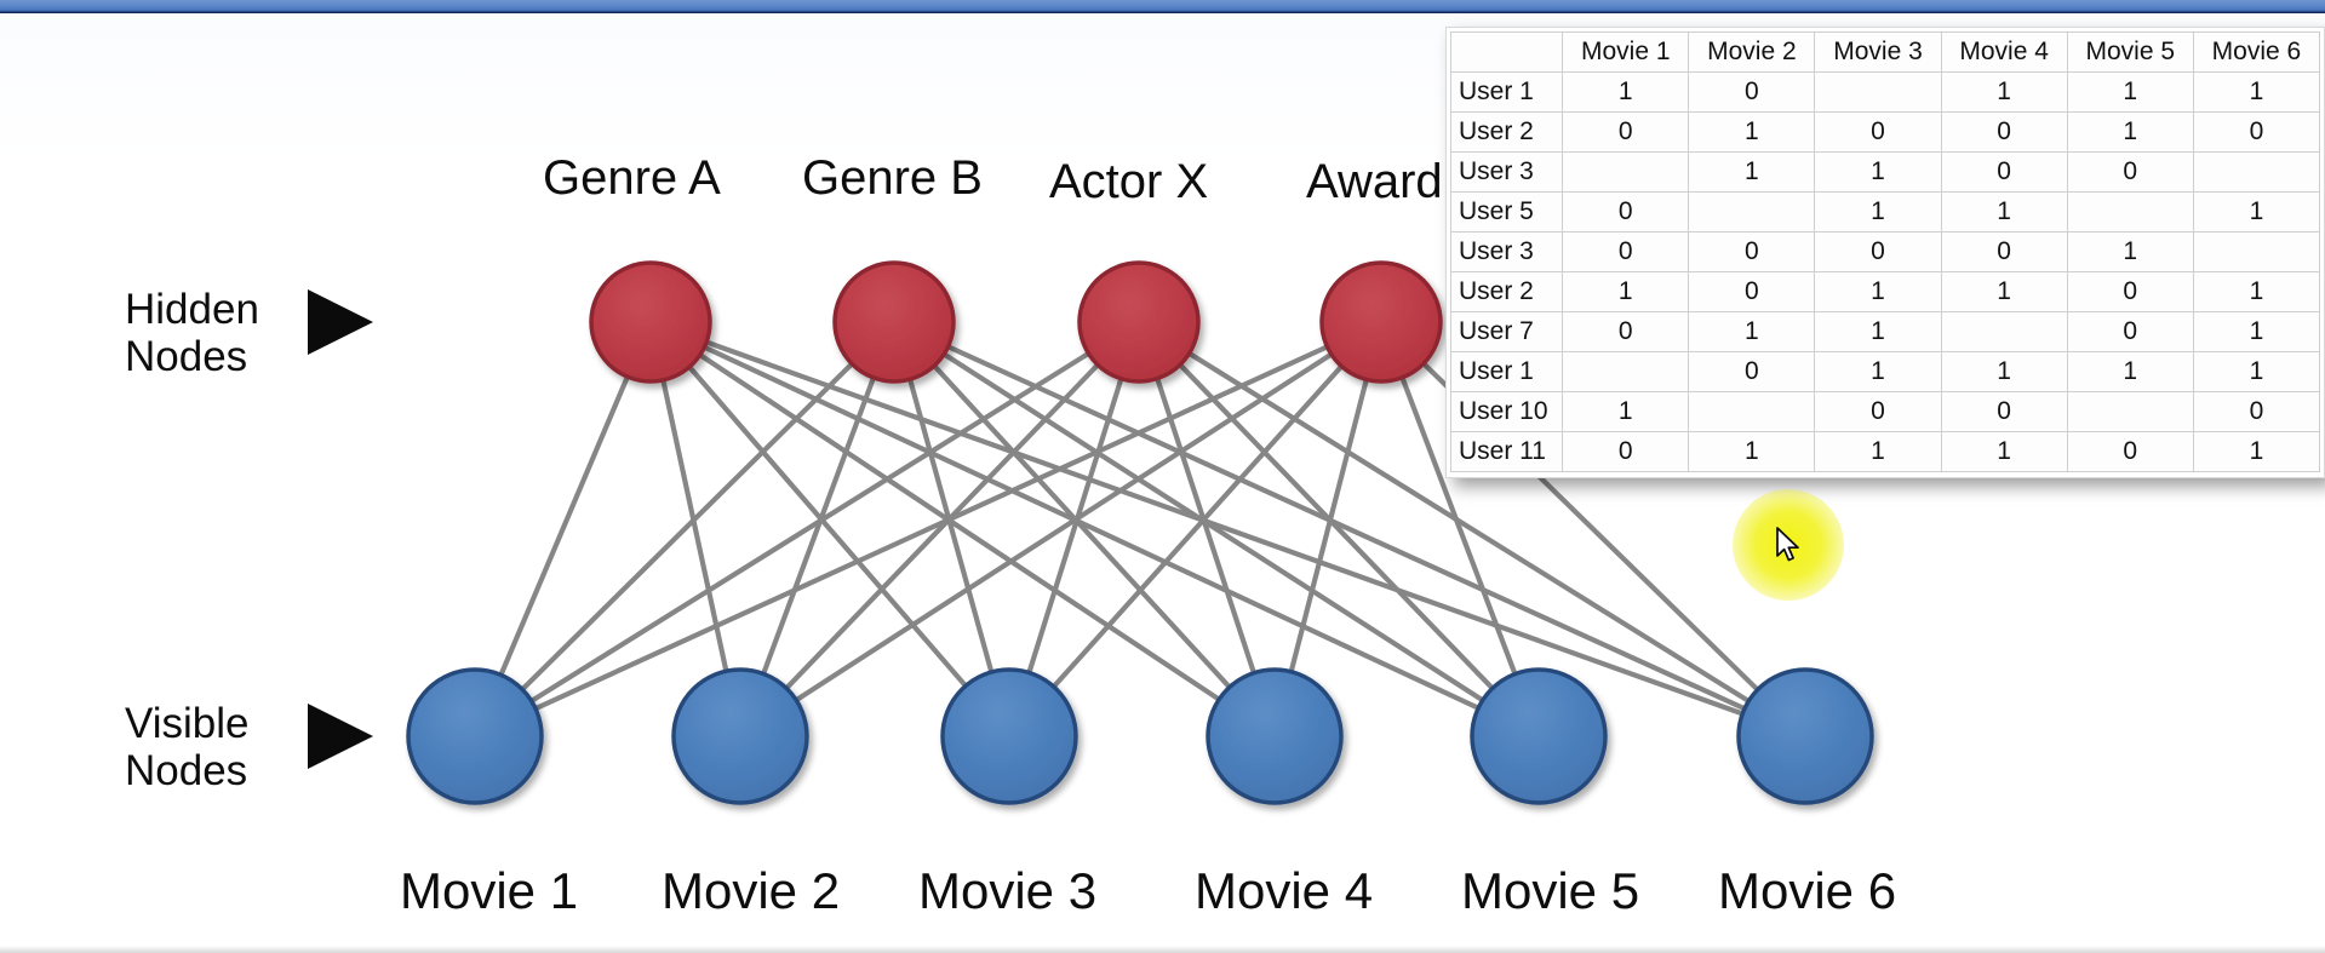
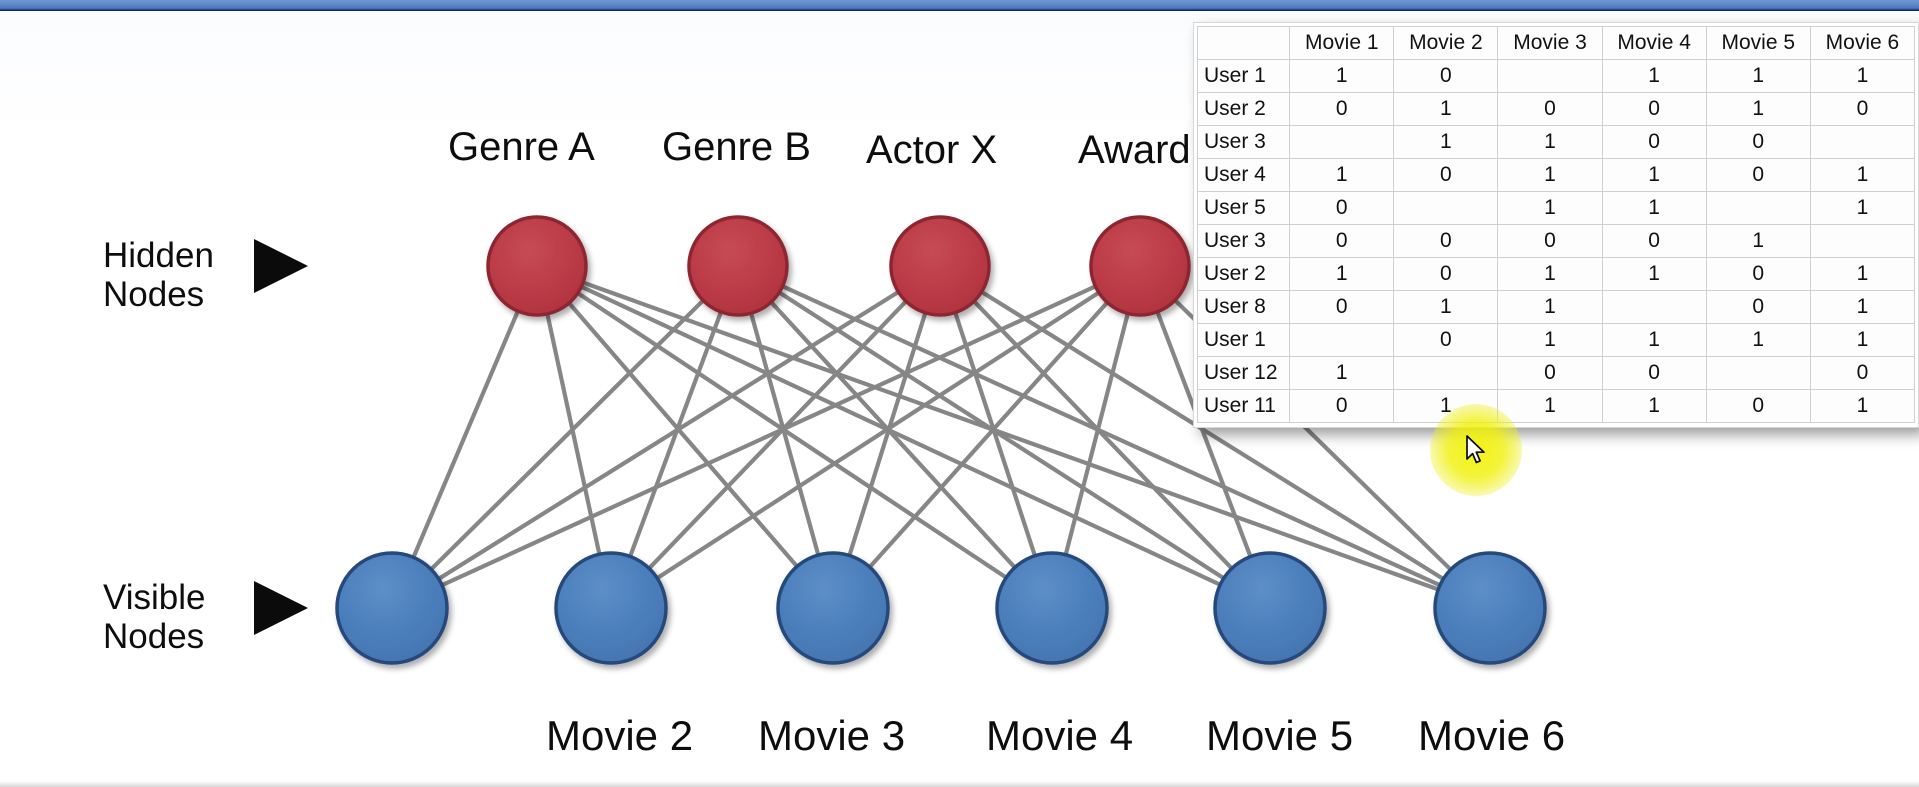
  Hidden
  Nodes
  Visible
  Nodes
  Genre A
  Genre B
  Actor X
  Award
- Movie 1
  Movie 2
  Movie 3
  Movie 4
  Movie 5
  Movie 6
  	Movie 1	Movie 2	Movie 3	Movie 4	Movie 5	Movie 6
  User 1	1	0		1	1	1
  User 2	0	1	0	0	1	0
  User 3		1	1	0	0
+ User 4	1	0	1	1	0	1
  User 5	0		1	1		1
  User 3	0	0	0	0	1
  User 2	1	0	1	1	0	1
- User 7	0	1	1		0	1
+ User 8	0	1	1		0	1
  User 1		0	1	1	1	1
- User 10	1		0	0		0
+ User 12	1		0	0		0
  User 11	0	1	1	1	0	1
